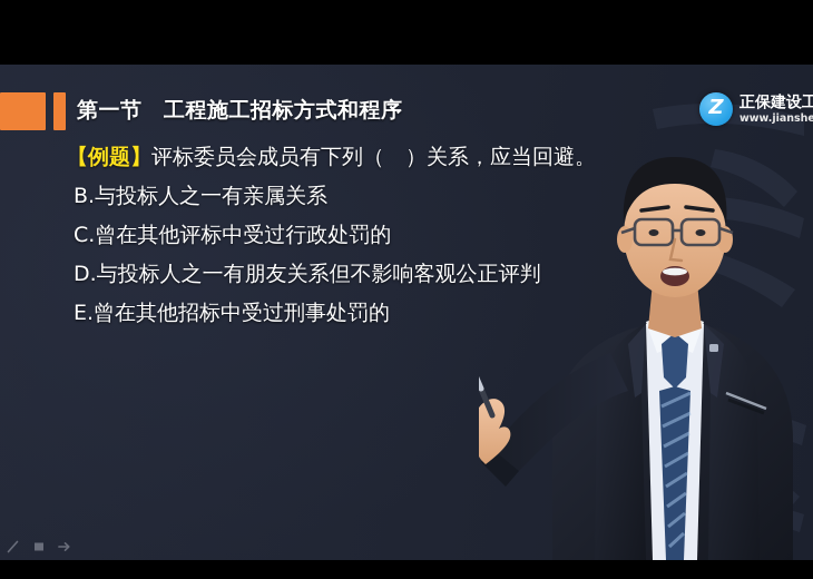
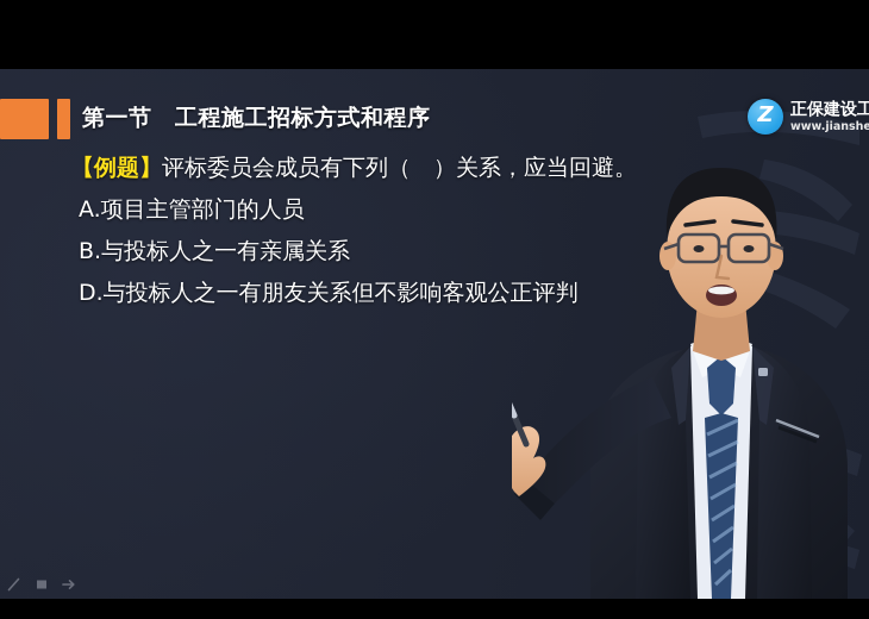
  第一节 工程施工招标方式和程序
  Z
  正保建设工
  www.jianshe
  【例题】评标委员会成员有下列（ ）关系，应当回避。
+ A.项目主管部门的人员
  B.与投标人之一有亲属关系
- C.曾在其他评标中受过行政处罚的
  D.与投标人之一有朋友关系但不影响客观公正评判
- E.曾在其他招标中受过刑事处罚的
